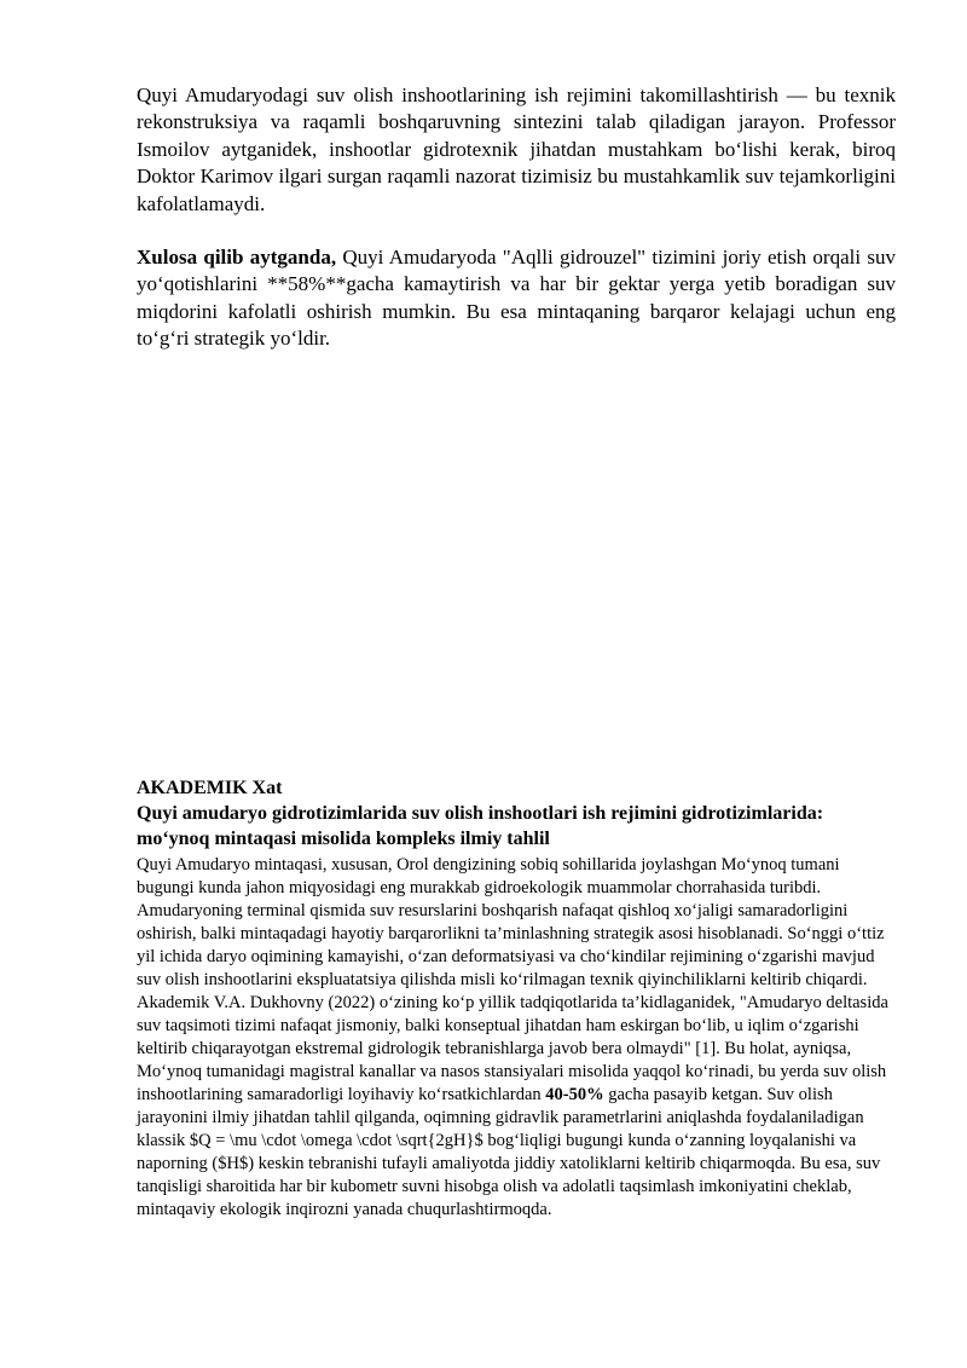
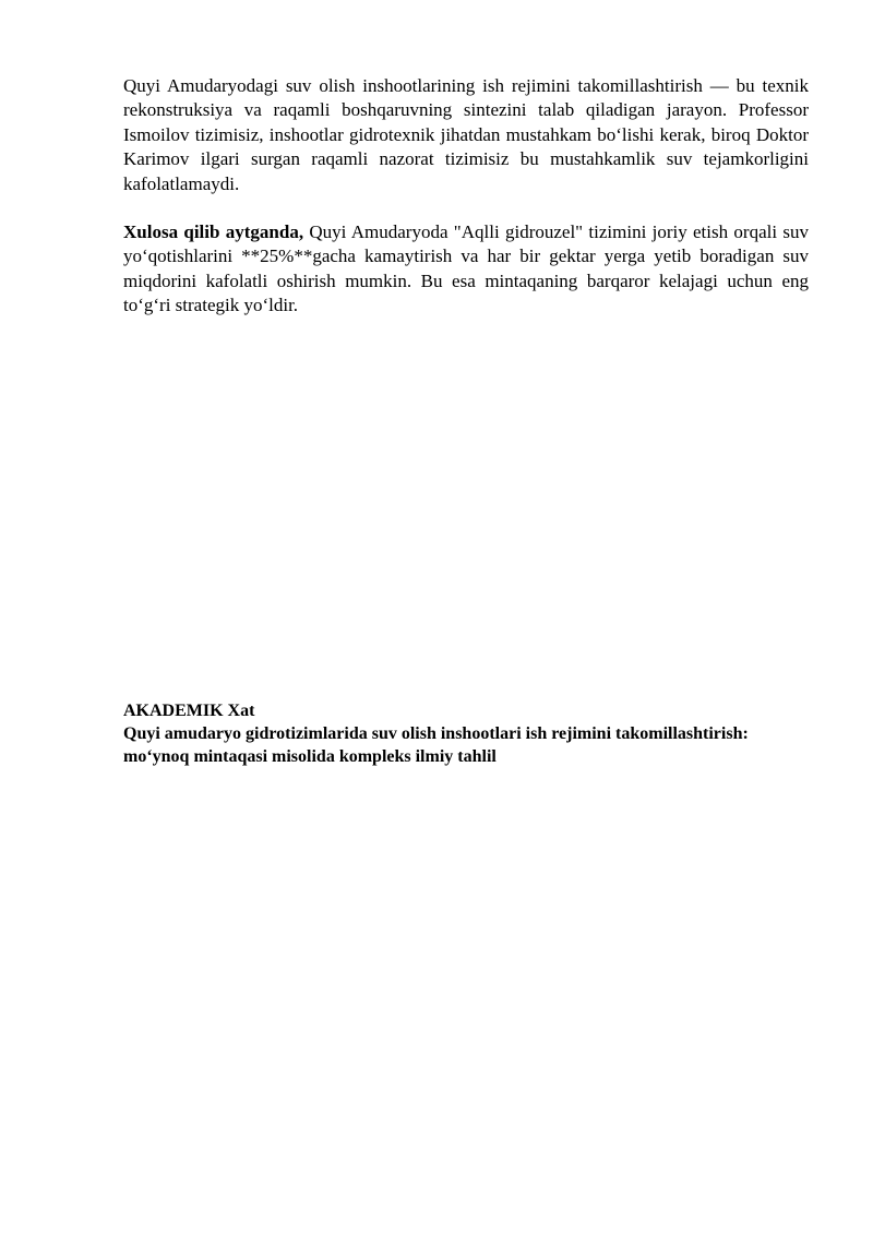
- Quyi Amudaryodagi suv olish inshootlarining ish rejimini takomillashtirish — bu texnik rekonstruksiya va raqamli boshqaruvning sintezini talab qiladigan jarayon. Professor Ismoilov aytganidek, inshootlar gidrotexnik jihatdan mustahkam bo‘lishi kerak, biroq Doktor Karimov ilgari surgan raqamli nazorat tizimisiz bu mustahkamlik suv tejamkorligini kafolatlamaydi.
+ Quyi Amudaryodagi suv olish inshootlarining ish rejimini takomillashtirish — bu texnik rekonstruksiya va raqamli boshqaruvning sintezini talab qiladigan jarayon. Professor Ismoilov tizimisiz, inshootlar gidrotexnik jihatdan mustahkam bo‘lishi kerak, biroq Doktor Karimov ilgari surgan raqamli nazorat tizimisiz bu mustahkamlik suv tejamkorligini kafolatlamaydi.
- Xulosa qilib aytganda, Quyi Amudaryoda "Aqlli gidrouzel" tizimini joriy etish orqali suv yo‘qotishlarini **58%**gacha kamaytirish va har bir gektar yerga yetib boradigan suv miqdorini kafolatli oshirish mumkin. Bu esa mintaqaning barqaror kelajagi uchun eng to‘g‘ri strategik yo‘ldir.
+ Xulosa qilib aytganda, Quyi Amudaryoda "Aqlli gidrouzel" tizimini joriy etish orqali suv yo‘qotishlarini **25%**gacha kamaytirish va har bir gektar yerga yetib boradigan suv miqdorini kafolatli oshirish mumkin. Bu esa mintaqaning barqaror kelajagi uchun eng to‘g‘ri strategik yo‘ldir.
  AKADEMIK Xat
- Quyi amudaryo gidrotizimlarida suv olish inshootlari ish rejimini gidrotizimlarida: mo‘ynoq mintaqasi misolida kompleks ilmiy tahlil
+ Quyi amudaryo gidrotizimlarida suv olish inshootlari ish rejimini takomillashtirish: mo‘ynoq mintaqasi misolida kompleks ilmiy tahlil
- Quyi Amudaryo mintaqasi, xususan, Orol dengizining sobiq sohillarida joylashgan Mo‘ynoq tumani bugungi kunda jahon miqyosidagi eng murakkab gidroekologik muammolar chorrahasida turibdi. Amudaryoning terminal qismida suv resurslarini boshqarish nafaqat qishloq xo‘jaligi samaradorligini oshirish, balki mintaqadagi hayotiy barqarorlikni ta’minlashning strategik asosi hisoblanadi. So‘nggi o‘ttiz yil ichida daryo oqimining kamayishi, o‘zan deformatsiyasi va cho‘kindilar rejimining o‘zgarishi mavjud suv olish inshootlarini ekspluatatsiya qilishda misli ko‘rilmagan texnik qiyinchiliklarni keltirib chiqardi. Akademik V.A. Dukhovny (2022) o‘zining ko‘p yillik tadqiqotlarida ta’kidlaganidek, "Amudaryo deltasida suv taqsimoti tizimi nafaqat jismoniy, balki konseptual jihatdan ham eskirgan bo‘lib, u iqlim o‘zgarishi keltirib chiqarayotgan ekstremal gidrologik tebranishlarga javob bera olmaydi" [1]. Bu holat, ayniqsa, Mo‘ynoq tumanidagi magistral kanallar va nasos stansiyalari misolida yaqqol ko‘rinadi, bu yerda suv olish inshootlarining samaradorligi loyihaviy ko‘rsatkichlardan 40-50% gacha pasayib ketgan. Suv olish jarayonini ilmiy jihatdan tahlil qilganda, oqimning gidravlik parametrlarini aniqlashda foydalaniladigan klassik $Q = \mu \cdot \omega \cdot \sqrt{2gH}$ bog‘liqligi bugungi kunda o‘zanning loyqalanishi va naporning ($H$) keskin tebranishi tufayli amaliyotda jiddiy xatoliklarni keltirib chiqarmoqda. Bu esa, suv tanqisligi sharoitida har bir kubometr suvni hisobga olish va adolatli taqsimlash imkoniyatini cheklab, mintaqaviy ekologik inqirozni yanada chuqurlashtirmoqda.
